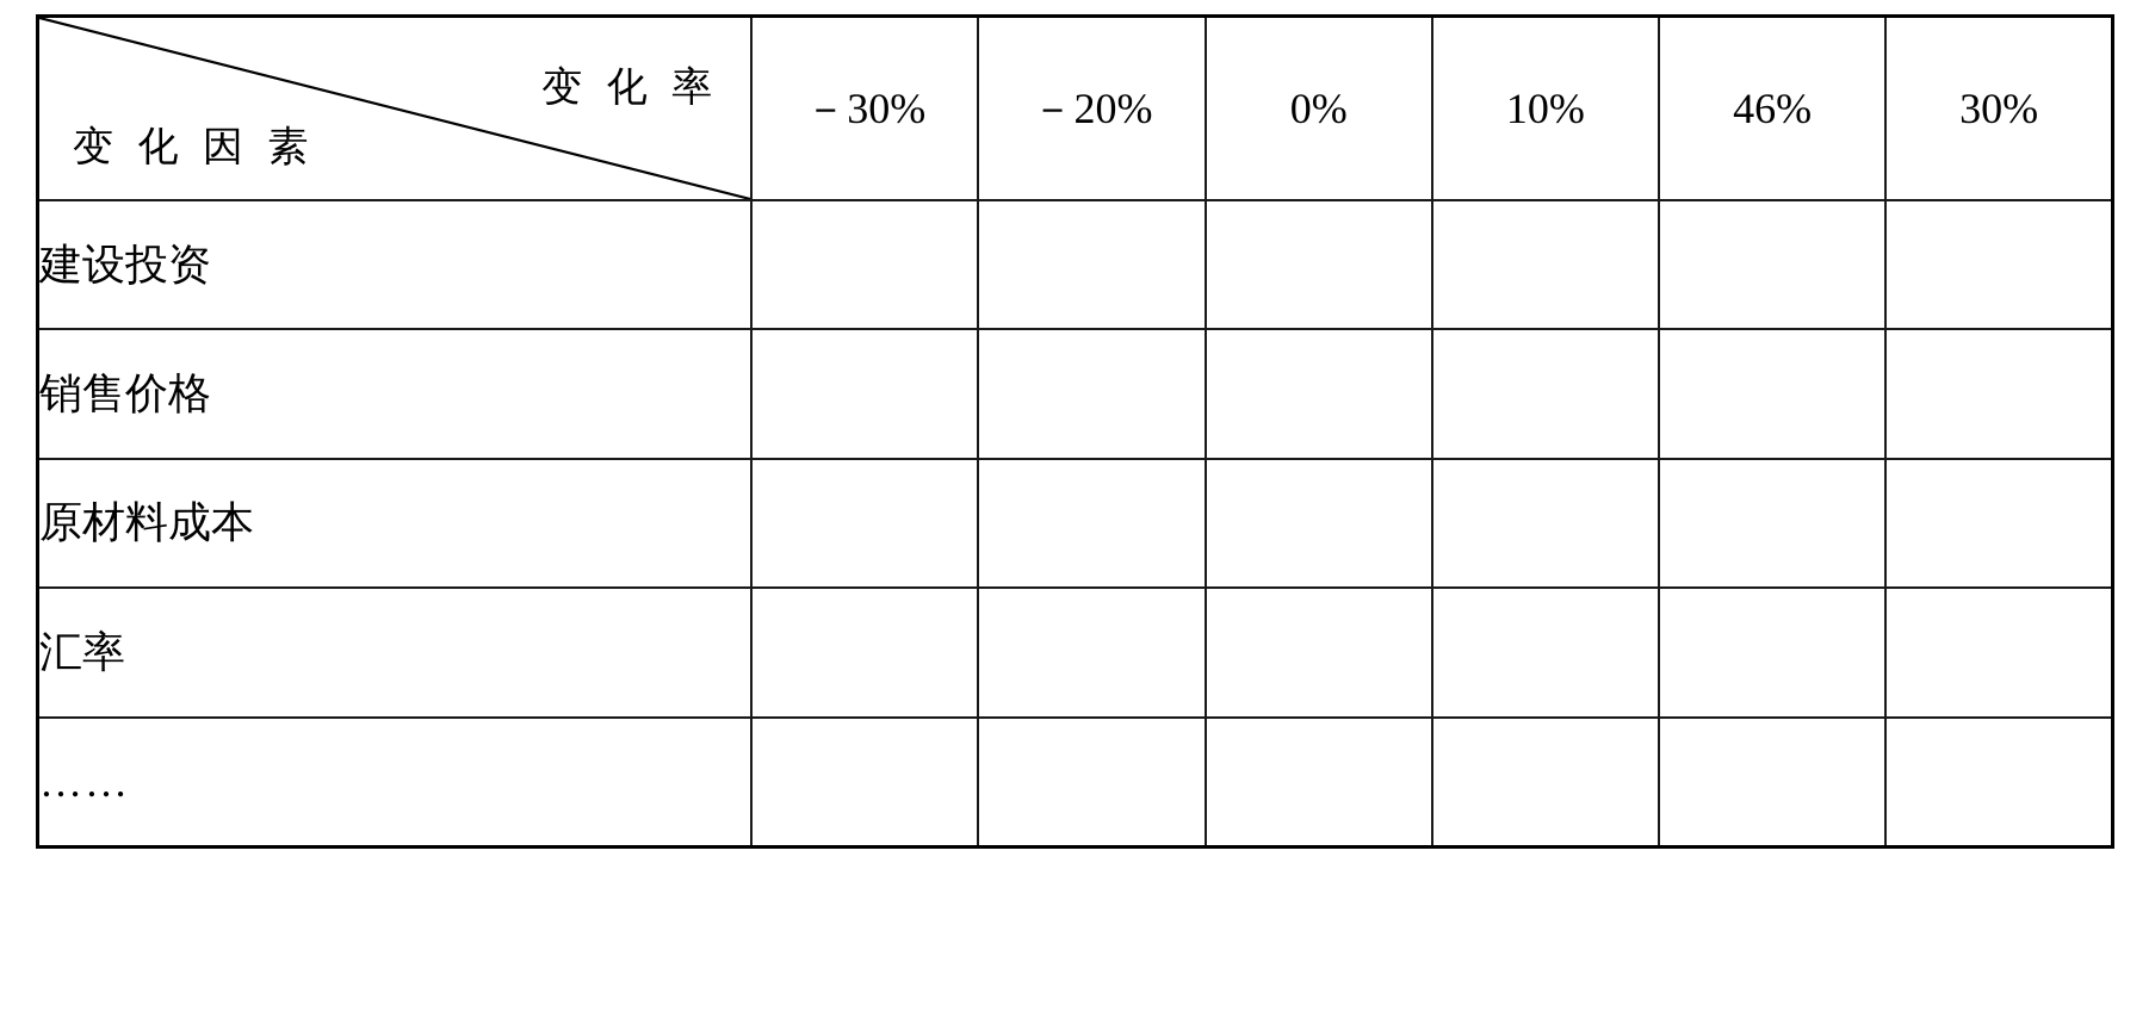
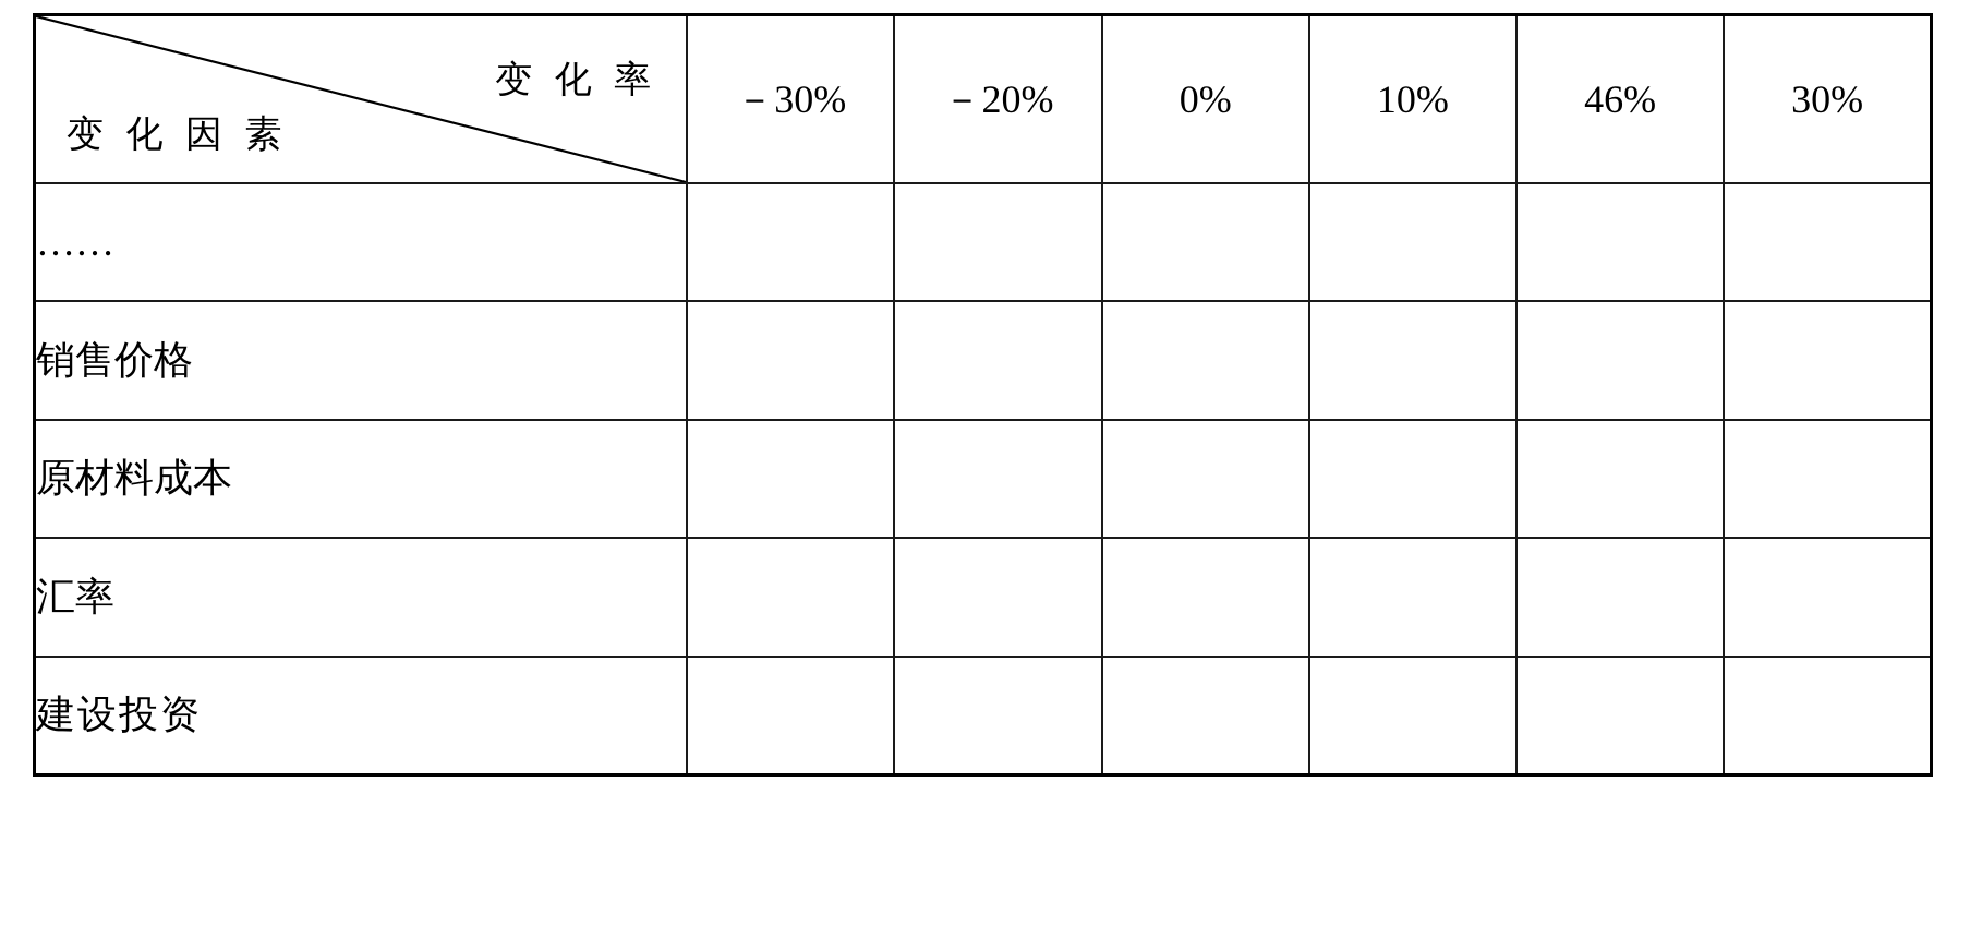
  变 化 率 变 化 因 素	－30%	－20%	0%	10%	46%	30%
- 建设投资
+ ……
  销售价格
  原材料成本
  汇率
- ……
+ 建设投资
